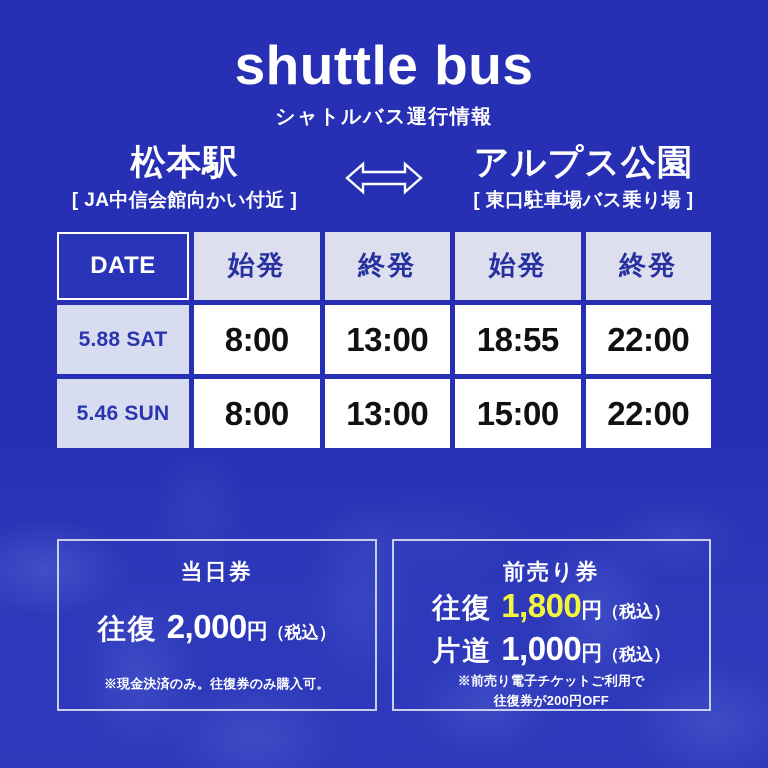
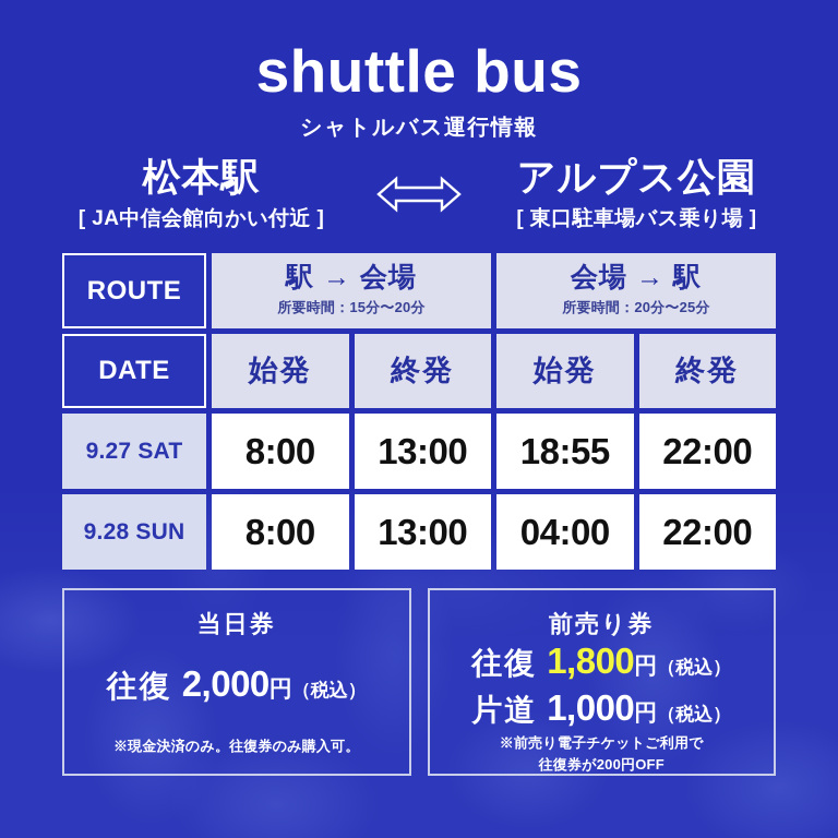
  shuttle bus
  シャトルバス運行情報
  松本駅
  [ JA中信会館向かい付近 ]
  アルプス公園
  [ 東口駐車場バス乗り場 ]
+ ROUTE
+ 駅 → 会場
+ 所要時間：15分〜20分
+ 会場 → 駅
+ 所要時間：20分〜25分
  DATE
  始発
  終発
  始発
  終発
- 5.88 SAT
+ 9.27 SAT
  8:00
  13:00
  18:55
  22:00
- 5.46 SUN
+ 9.28 SUN
  8:00
  13:00
- 15:00
+ 04:00
  22:00
  当日券
  往復
  2,000
  円
  （税込）
  ※現金決済のみ。往復券のみ購入可。
  前売り券
  往復
  1,800
  円
  （税込）
  片道
  1,000
  円
  （税込）
  ※前売り電子チケットご利用で
  往復券が200円OFF
